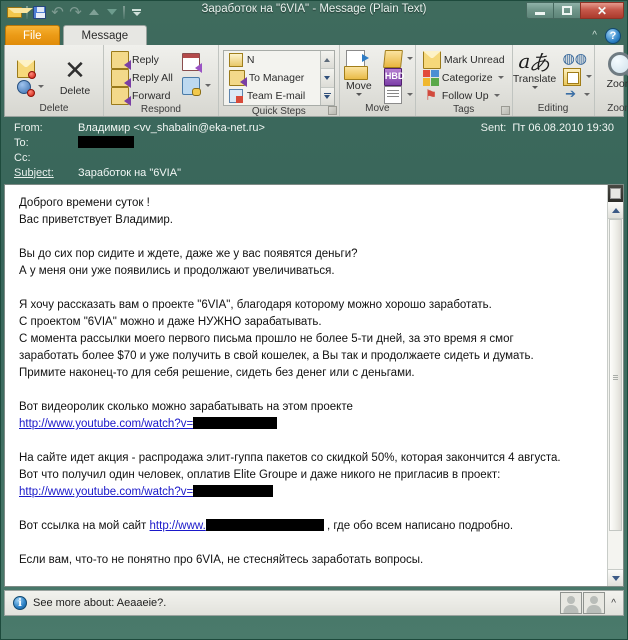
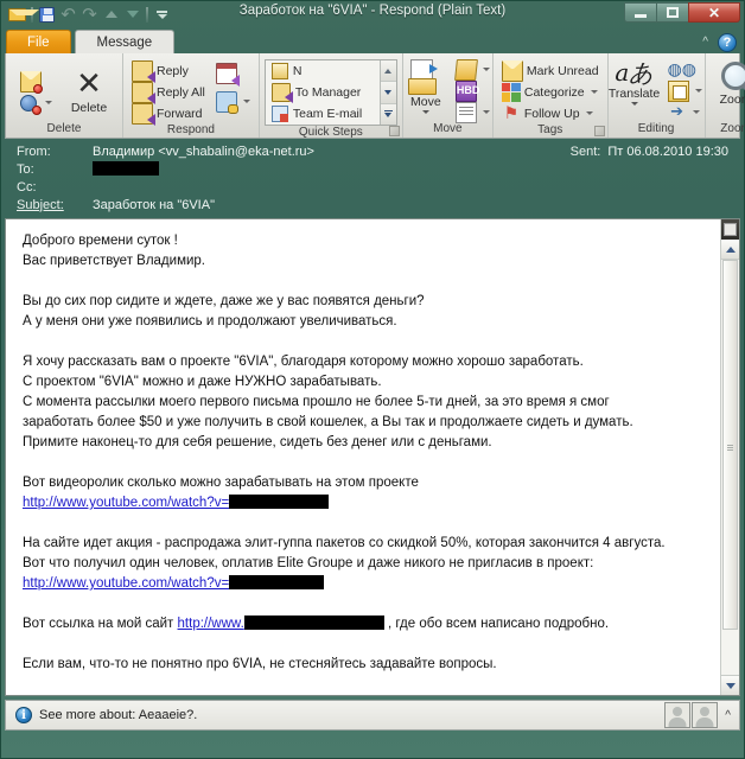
  ↶
  ↷
- Заработок на "6VIA" - Message (Plain Text)
+ Заработок на "6VIA" - Respond (Plain Text)
  ✕
  File
  Message
  ^
  ?
  ✕
  Delete
  Delete
  Reply
  Reply All
  Forward
  Respond
  N
  To Manager
  Team E-mail
  Quick Steps
  Move
  HBD
  Move
  Mark Unread
  Categorize
  ⚑
  Follow Up
  Tags
  aあ
  Translate
  ◍◍
  ➔
  Editing
  Zoo
  Zoo
  From:
  Владимир <vv_shabalin@eka-net.ru>
  Sent:
  Пт 06.08.2010 19:30
  To:
  Cc:
  Subject:
  Заработок на "6VIA"
  Доброго времени суток !
  Вас приветствует Владимир.
  Вы до сих пор сидите и ждете, даже же у вас появятся деньги?
  А у меня они уже появились и продолжают увеличиваться.
  Я хочу рассказать вам о проекте "6VIA", благодаря которому можно хорошо заработать.
  С проектом "6VIA" можно и даже НУЖНО зарабатывать.
  С момента рассылки моего первого письма прошло не более 5-ти дней, за это время я смог
- заработать более $70 и уже получить в свой кошелек, а Вы так и продолжаете сидеть и думать.
+ заработать более $50 и уже получить в свой кошелек, а Вы так и продолжаете сидеть и думать.
  Примите наконец-то для себя решение, сидеть без денег или с деньгами.
  Вот видеоролик сколько можно зарабатывать на этом проекте
  http://www.youtube.com/watch?v=
  На сайте идет акция - распродажа элит-гуппа пакетов со скидкой 50%, которая закончится 4 августа.
  Вот что получил один человек, оплатив Elite Groupe и даже никого не пригласив в проект:
  http://www.youtube.com/watch?v=
  Вот ссылка на мой сайт http://www. , где обо всем написано подробно.
- Если вам, что-то не понятно про 6VIA, не стесняйтесь заработать вопросы.
+ Если вам, что-то не понятно про 6VIA, не стесняйтесь задавайте вопросы.
  i
  See more about: Aeaaeie?.
  ^
